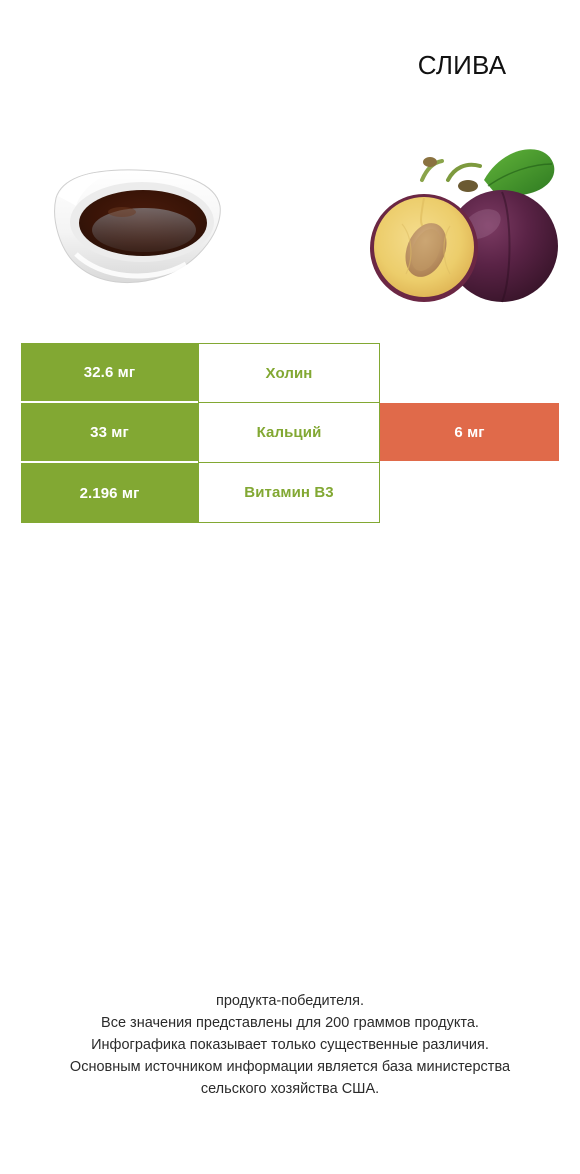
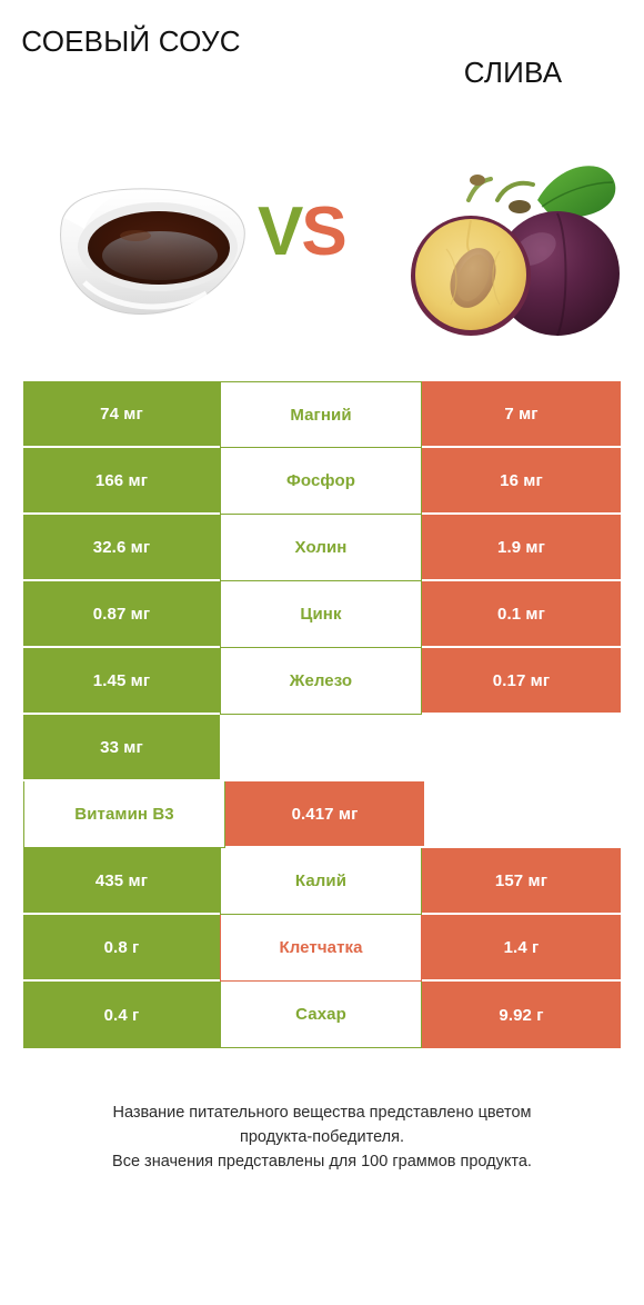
+ СОЕВЫЙ СОУС
  СЛИВА
+ VS
+ 74 мг
+ Магний
+ 7 мг
+ 166 мг
+ Фосфор
+ 16 мг
  32.6 мг
  Холин
+ 1.9 мг
+ 0.87 мг
+ Цинк
+ 0.1 мг
+ 1.45 мг
+ Железо
+ 0.17 мг
  33 мг
- Кальций
- 6 мг
- 2.196 мг
  Витамин B3
+ 0.417 мг
+ 435 мг
+ Калий
+ 157 мг
+ 0.8 г
+ Клетчатка
+ 1.4 г
+ 0.4 г
+ Сахар
+ 9.92 г
+ Название питательного вещества представлено цветом
  продукта-победителя.
- Все значения представлены для 200 граммов продукта.
+ Все значения представлены для 100 граммов продукта.
- Инфографика показывает только существенные различия.
- Основным источником информации является база министерства
- сельского хозяйства США.
